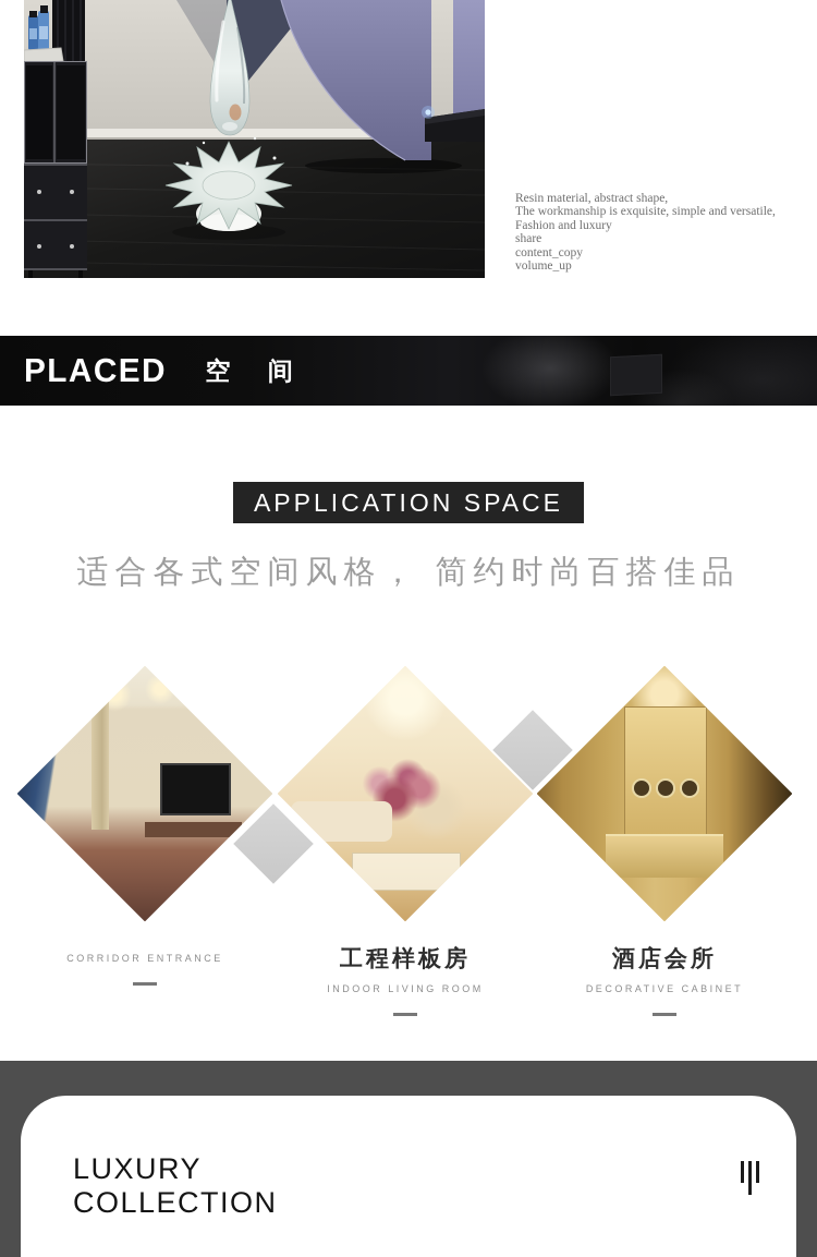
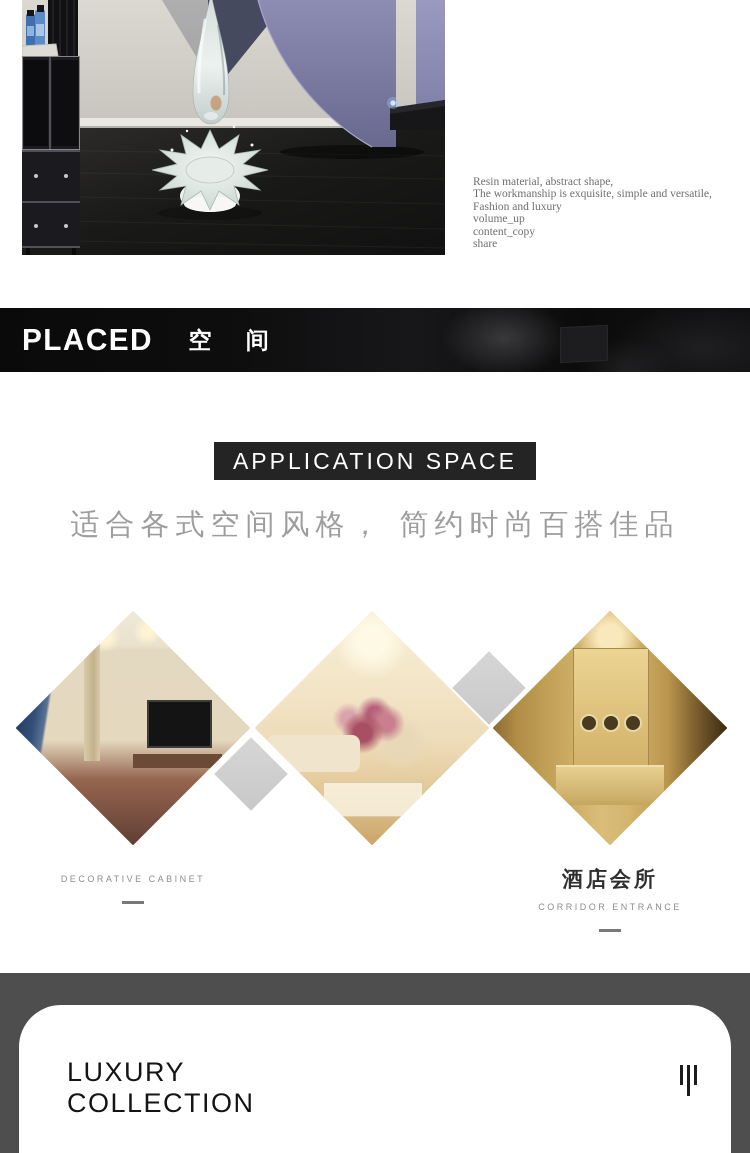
  Resin material, abstract shape,
  The workmanship is exquisite, simple and versatile,
  Fashion and luxury
- share
+ volume_up
  content_copy
- volume_up
+ share
  PLACED
  空 间
  APPLICATION SPACE
  适合各式空间风格， 简约时尚百搭佳品
- CORRIDOR ENTRANCE
+ DECORATIVE CABINET
- 工程样板房
- INDOOR LIVING ROOM
  酒店会所
- DECORATIVE CABINET
+ CORRIDOR ENTRANCE
  LUXURY
  COLLECTION
